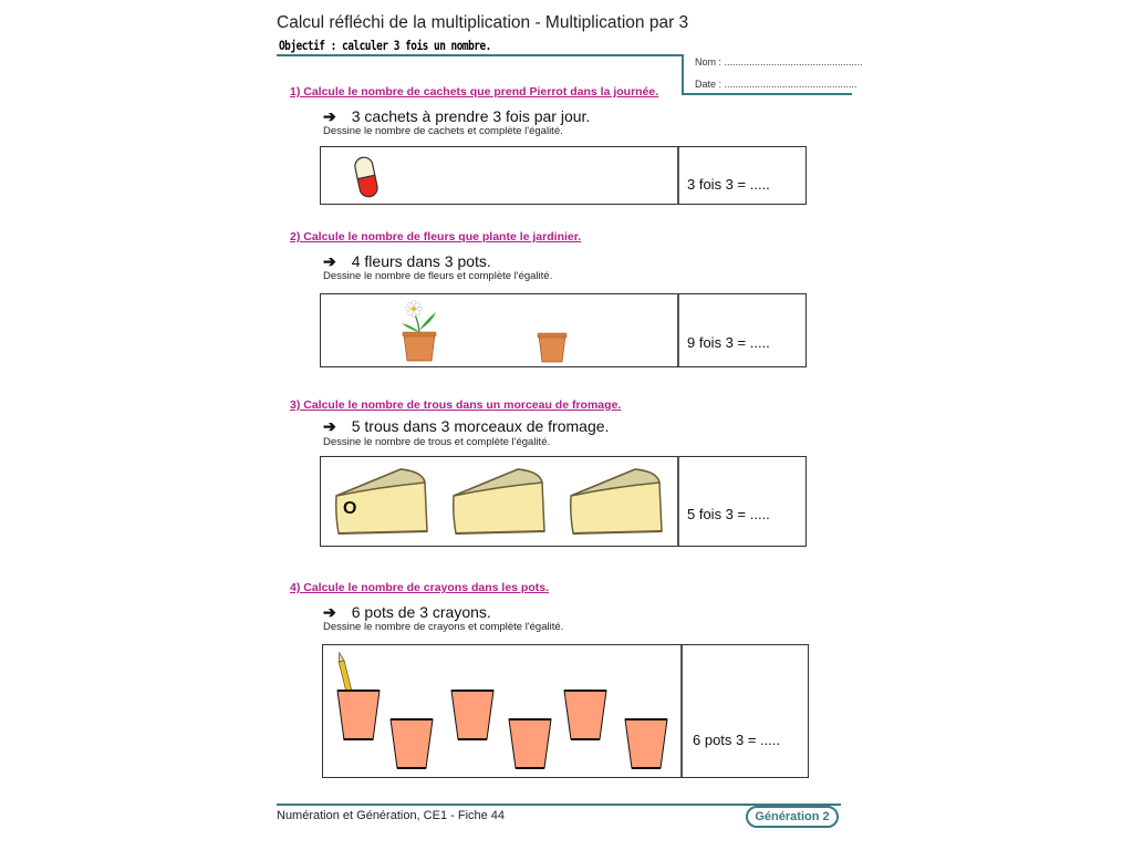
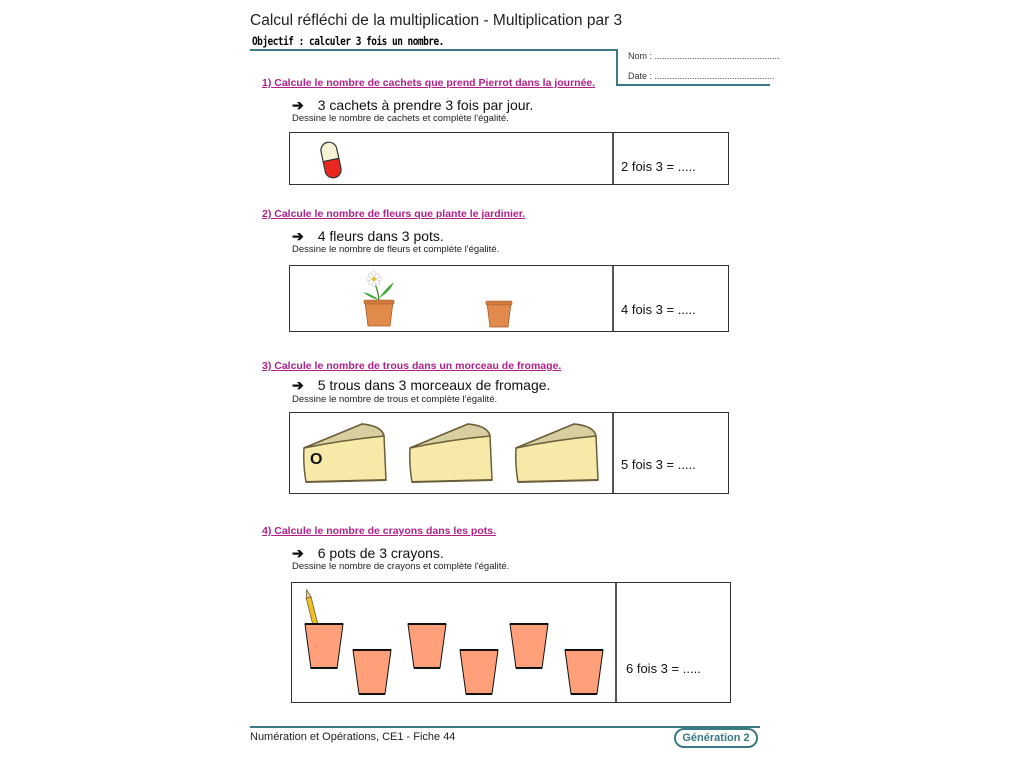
  Calcul réfléchi de la multiplication - Multiplication par 3
  Objectif : calculer 3 fois un nombre.
  Nom : ..................................................
  Date : ................................................
  1) Calcule le nombre de cachets que prend Pierrot dans la journée.
  ➔ 3 cachets à prendre 3 fois par jour.
  Dessine le nombre de cachets et complète l'égalité.
- 3 fois 3 = .....
+ 2 fois 3 = .....
  2) Calcule le nombre de fleurs que plante le jardinier.
  ➔ 4 fleurs dans 3 pots.
  Dessine le nombre de fleurs et complète l'égalité.
- 9 fois 3 = .....
+ 4 fois 3 = .....
  3) Calcule le nombre de trous dans un morceau de fromage.
  ➔ 5 trous dans 3 morceaux de fromage.
  Dessine le nombre de trous et complète l'égalité.
  O
  5 fois 3 = .....
  4) Calcule le nombre de crayons dans les pots.
  ➔ 6 pots de 3 crayons.
  Dessine le nombre de crayons et complète l'égalité.
- 6 pots 3 = .....
+ 6 fois 3 = .....
- Numération et Génération, CE1 - Fiche 44
+ Numération et Opérations, CE1 - Fiche 44
  Génération 2
